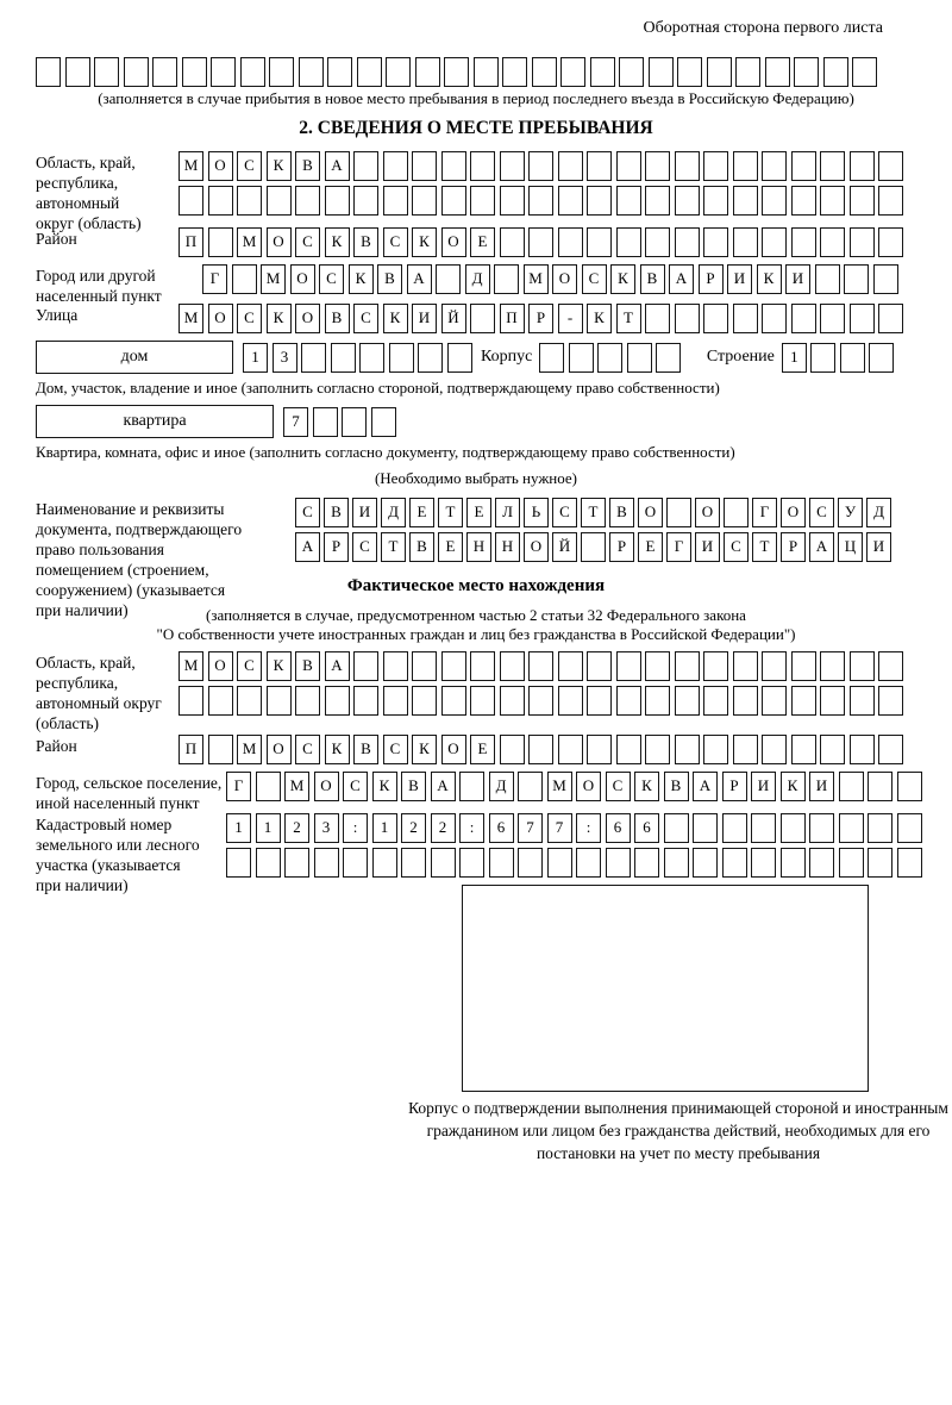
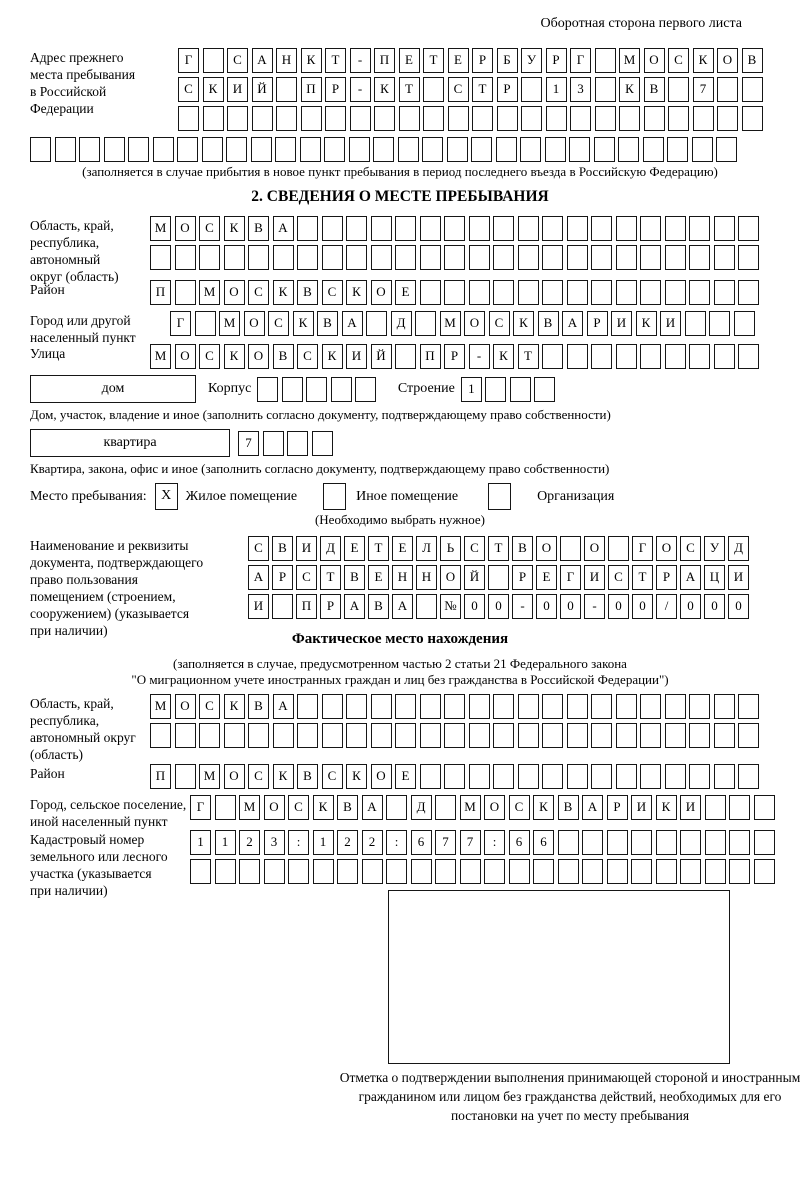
  Оборотная сторона первого листа
+ Адрес прежнего
+ места пребывания
+ в Российской
+ Федерации
+ Г С А Н К Т - П Е Т Е Р Б У Р Г М О С К О В
+ С К И Й П Р - К Т С Т Р 1 3 К В 7
- (заполняется в случае прибытия в новое место пребывания в период последнего въезда в Российскую Федерацию)
+ (заполняется в случае прибытия в новое пункт пребывания в период последнего въезда в Российскую Федерацию)
  2. СВЕДЕНИЯ О МЕСТЕ ПРЕБЫВАНИЯ
  Область, край,
  республика,
  автономный
  округ (область)
  М О С К В А
  Район
  П М О С К В С К О Е
  Город или другой
  населенный пункт
  Г М О С К В А Д М О С К В А Р И К И
  Улица
  М О С К О В С К И Й П Р - К Т
  дом
- 1 3
  Корпус
  Строение
  1
- Дом, участок, владение и иное (заполнить согласно стороной, подтверждающему право собственности)
+ Дом, участок, владение и иное (заполнить согласно документу, подтверждающему право собственности)
  квартира
  7
- Квартира, комната, офис и иное (заполнить согласно документу, подтверждающему право собственности)
+ Квартира, закона, офис и иное (заполнить согласно документу, подтверждающему право собственности)
+ Место пребывания:
+ X
+ Жилое помещение
+ Иное помещение
+ Организация
  (Необходимо выбрать нужное)
  Наименование и реквизиты
  документа, подтверждающего
  право пользования
  помещением (строением,
  сооружением) (указывается
  при наличии)
  С В И Д Е Т Е Л Ь С Т В О О Г О С У Д
  А Р С Т В Е Н Н О Й Р Е Г И С Т Р А Ц И
+ И П Р А В А № 0 0 - 0 0 - 0 0 / 0 0 0
  Фактическое место нахождения
- (заполняется в случае, предусмотренном частью 2 статьи 32 Федерального закона
+ (заполняется в случае, предусмотренном частью 2 статьи 21 Федерального закона
- "О собственности учете иностранных граждан и лиц без гражданства в Российской Федерации")
+ "О миграционном учете иностранных граждан и лиц без гражданства в Российской Федерации")
  Область, край,
  республика,
  автономный округ
  (область)
  М О С К В А
  Район
  П М О С К В С К О Е
  Город, сельское поселение,
  иной населенный пункт
  Г М О С К В А Д М О С К В А Р И К И
  Кадастровый номер
  земельного или лесного
  участка (указывается
  при наличии)
  1 1 2 3 : 1 2 2 : 6 7 7 : 6 6
- Корпус о подтверждении выполнения принимающей стороной и иностранным гражданином или лицом без гражданства действий, необходимых для его постановки на учет по месту пребывания
+ Отметка о подтверждении выполнения принимающей стороной и иностранным гражданином или лицом без гражданства действий, необходимых для его постановки на учет по месту пребывания
